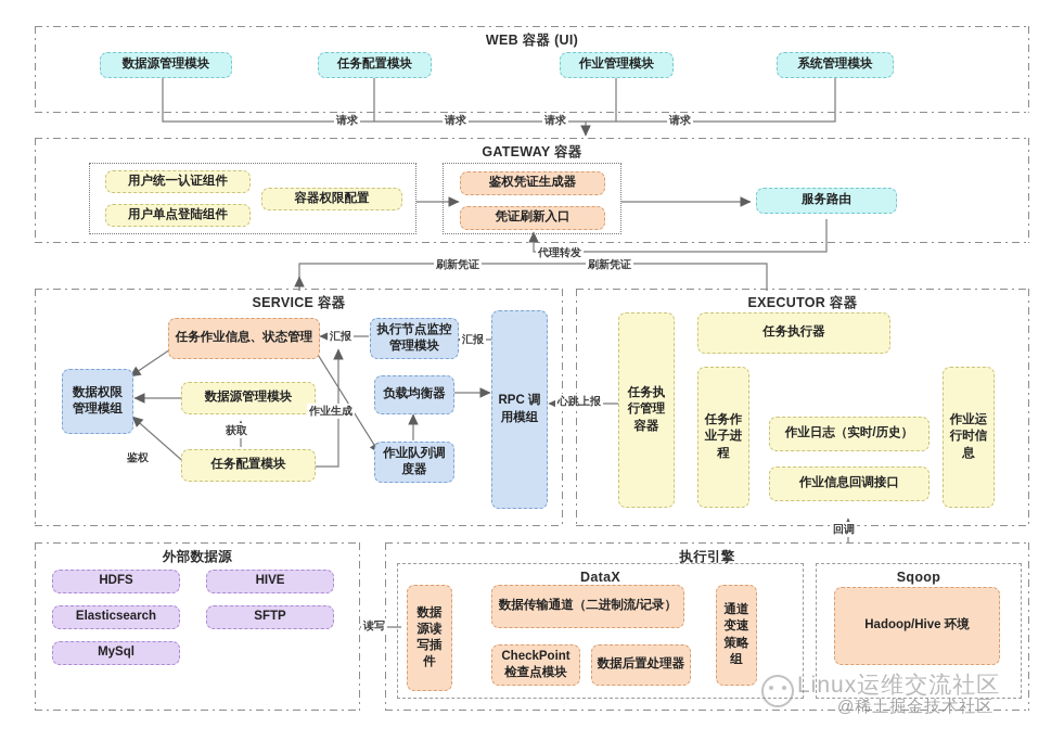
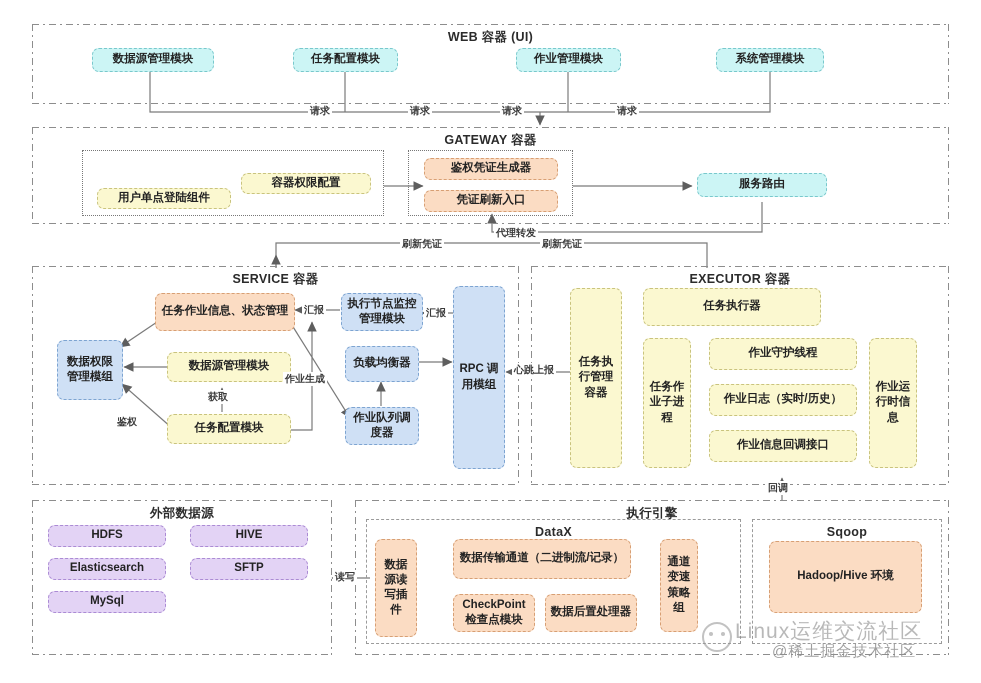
  WEB 容器 (UI)
  数据源管理模块
  任务配置模块
  作业管理模块
  系统管理模块
  请求
  请求
  请求
  请求
  GATEWAY 容器
- 用户统一认证组件
  用户单点登陆组件
  容器权限配置
  鉴权凭证生成器
  凭证刷新入口
  服务路由
  代理转发
  刷新凭证
  刷新凭证
  SERVICE 容器
  数据权限管理模组
  任务作业信息、状态管理
  数据源管理模块
  任务配置模块
  执行节点监控管理模块
  负载均衡器
  作业队列调度器
  RPC 调用模组
  汇报
  汇报
  作业生成
  获取
  鉴权
  EXECUTOR 容器
  任务执行管理容器
  任务执行器
  任务作业子进程
+ 作业守护线程
  作业日志（实时/历史）
  作业信息回调接口
  作业运行时信息
  心跳上报
  回调
  外部数据源
  HDFS
  HIVE
  Elasticsearch
  SFTP
  MySql
  读写
  执行引擎
  DataX
  数据源读写插件
  数据传输通道（二进制流/记录）
  CheckPoint 检查点模块
  数据后置处理器
  通道变速策略组
  Sqoop
  Hadoop/Hive 环境
  Linux运维交流社区
  @稀土掘金技术社区
